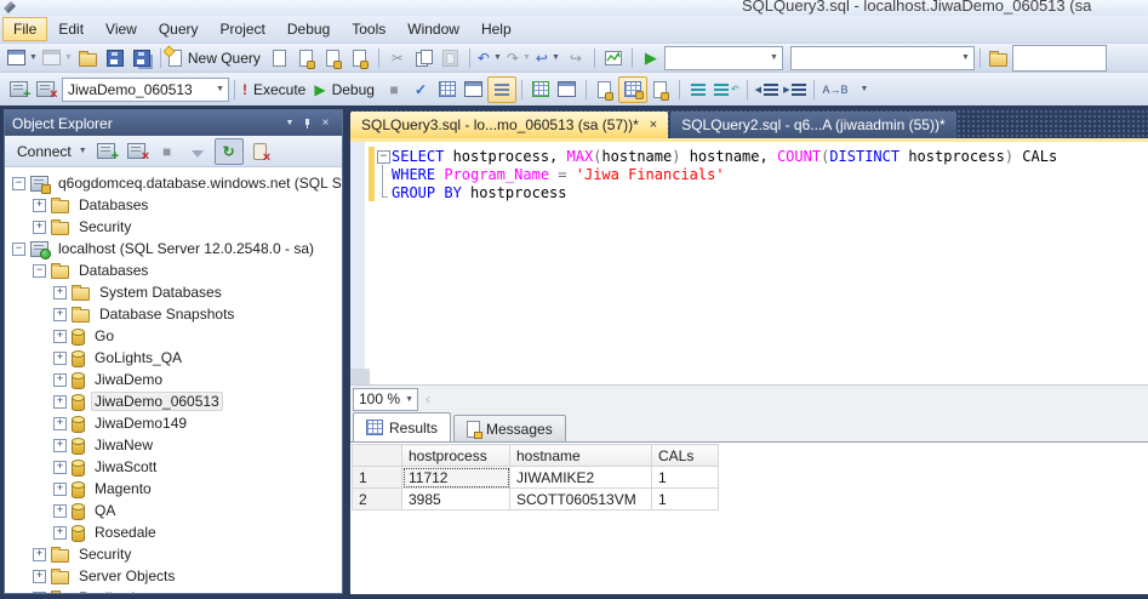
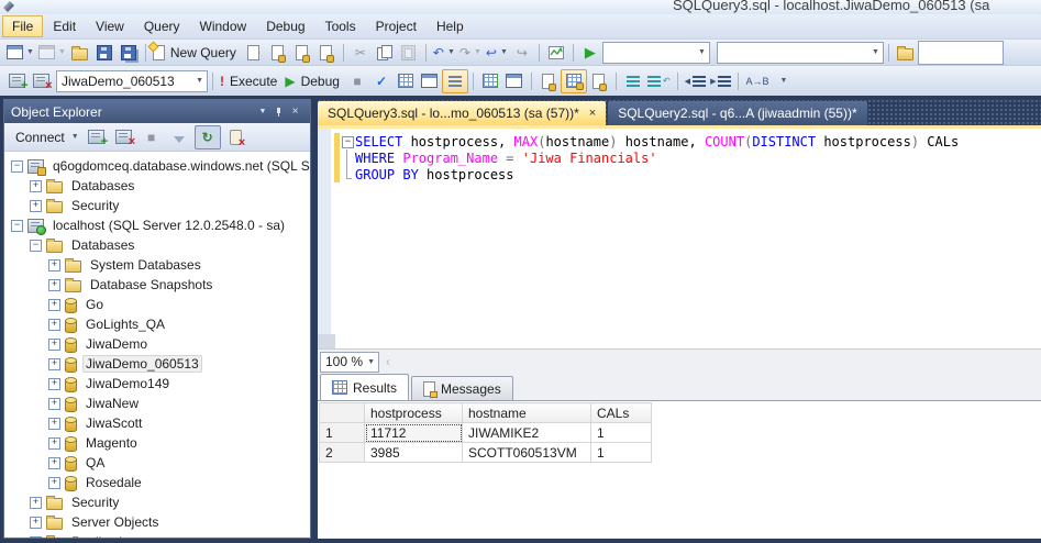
  SQLQuery3.sql - localhost.JiwaDemo_060513 (sa
  File
  Edit
  View
  Query
- Project
+ Window
  Debug
  Tools
- Window
+ Project
  Help
  New Query
  ✂
  ↶
  ↷
  ↩
  ↪
  ▶
  JiwaDemo_060513
  !
  Execute
  ▶
  Debug
  ■
  ✓
  ↶
  A→B
  Object Explorer
  ×
  Connect
  ■
  ↻
  −
  q6ogdomceq.database.windows.net (SQL S
  +
  Databases
  +
  Security
  −
  localhost (SQL Server 12.0.2548.0 - sa)
  −
  Databases
  +
  System Databases
  +
  Database Snapshots
  +
  Go
  +
  GoLights_QA
  +
  JiwaDemo
  +
  JiwaDemo_060513
  +
  JiwaDemo149
  +
  JiwaNew
  +
  JiwaScott
  +
  Magento
  +
  QA
  +
  Rosedale
  +
  Security
  +
  Server Objects
  SQLQuery3.sql - lo...mo_060513 (sa (57))*
  ×
  SQLQuery2.sql - q6...A (jiwaadmin (55))*
  SELECT
  hostprocess,
  MAX
  (
  hostname
  )
  hostname,
  COUNT
  (
  DISTINCT
  hostprocess
  )
  CALs
  WHERE
  Program_Name
  =
  'Jiwa Financials'
  GROUP BY
  hostprocess
  100 %
  ‹
  Results
  Messages
  	hostprocess	hostname	CALs
  1	11712	JIWAMIKE2	1
  2	3985	SCOTT060513VM	1
